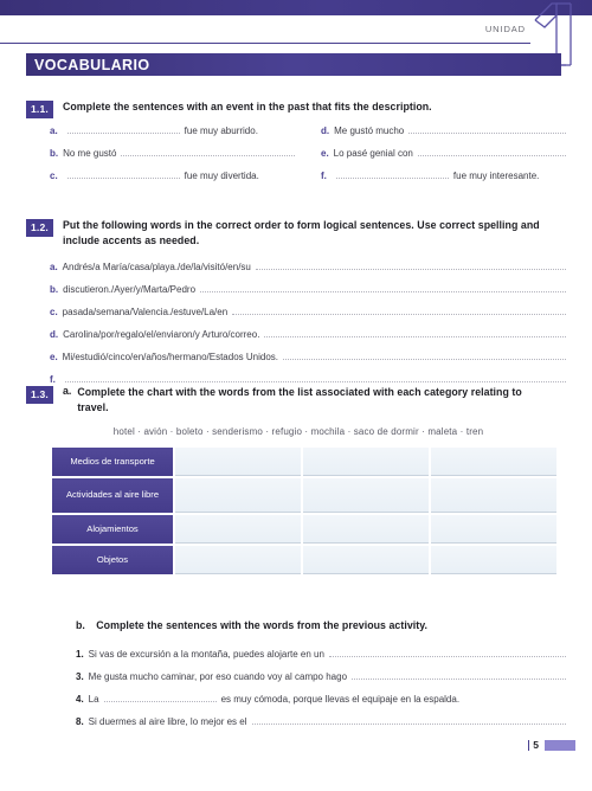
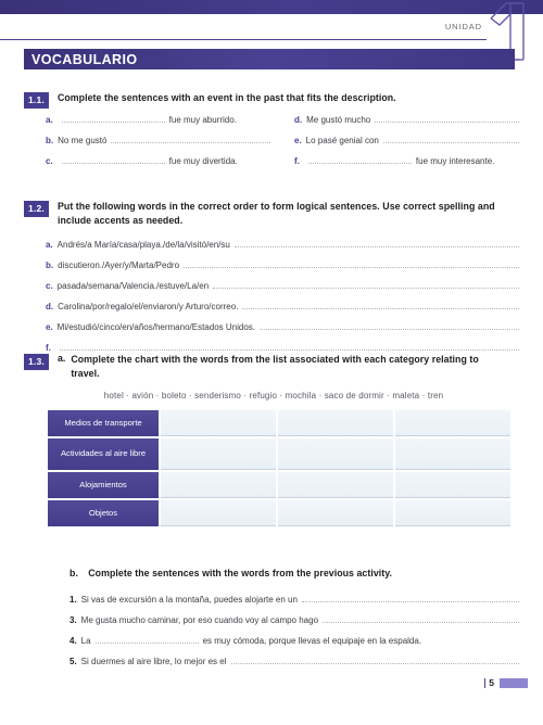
  UNIDAD
  VOCABULARIO
  1.1.
  Complete the sentences with an event in the past that fits the description.
  a.
  fue muy aburrido.
  b.
  No me gustó
  c.
  fue muy divertida.
  d.
  Me gustó mucho
  e.
  Lo pasé genial con
  f.
  fue muy interesante.
  1.2.
  Put the following words in the correct order to form logical sentences. Use correct spelling and include accents as needed.
  a.
  Andrés/a María/casa/playa./de/la/visitó/en/su
  b.
  discutieron./Ayer/y/Marta/Pedro
  c.
  pasada/semana/Valencia./estuve/La/en
  d.
  Carolina/por/regalo/el/enviaron/y Arturo/correo.
  e.
  Mi/estudió/cinco/en/años/hermano/Estados Unidos.
  f.
  1.3.
  a.
  Complete the chart with the words from the list associated with each category relating to travel.
  hotel · avión · boleto · senderismo · refugio · mochila · saco de dormir · maleta · tren
  Medios de transporte
  Actividades al aire libre
  Alojamientos
  Objetos
  b. Complete the sentences with the words from the previous activity.
  1.
  Si vas de excursión a la montaña, puedes alojarte en un
  3.
  Me gusta mucho caminar, por eso cuando voy al campo hago
  4.
  La
  es muy cómoda, porque llevas el equipaje en la espalda.
- 8.
+ 5.
  Si duermes al aire libre, lo mejor es el
  5
